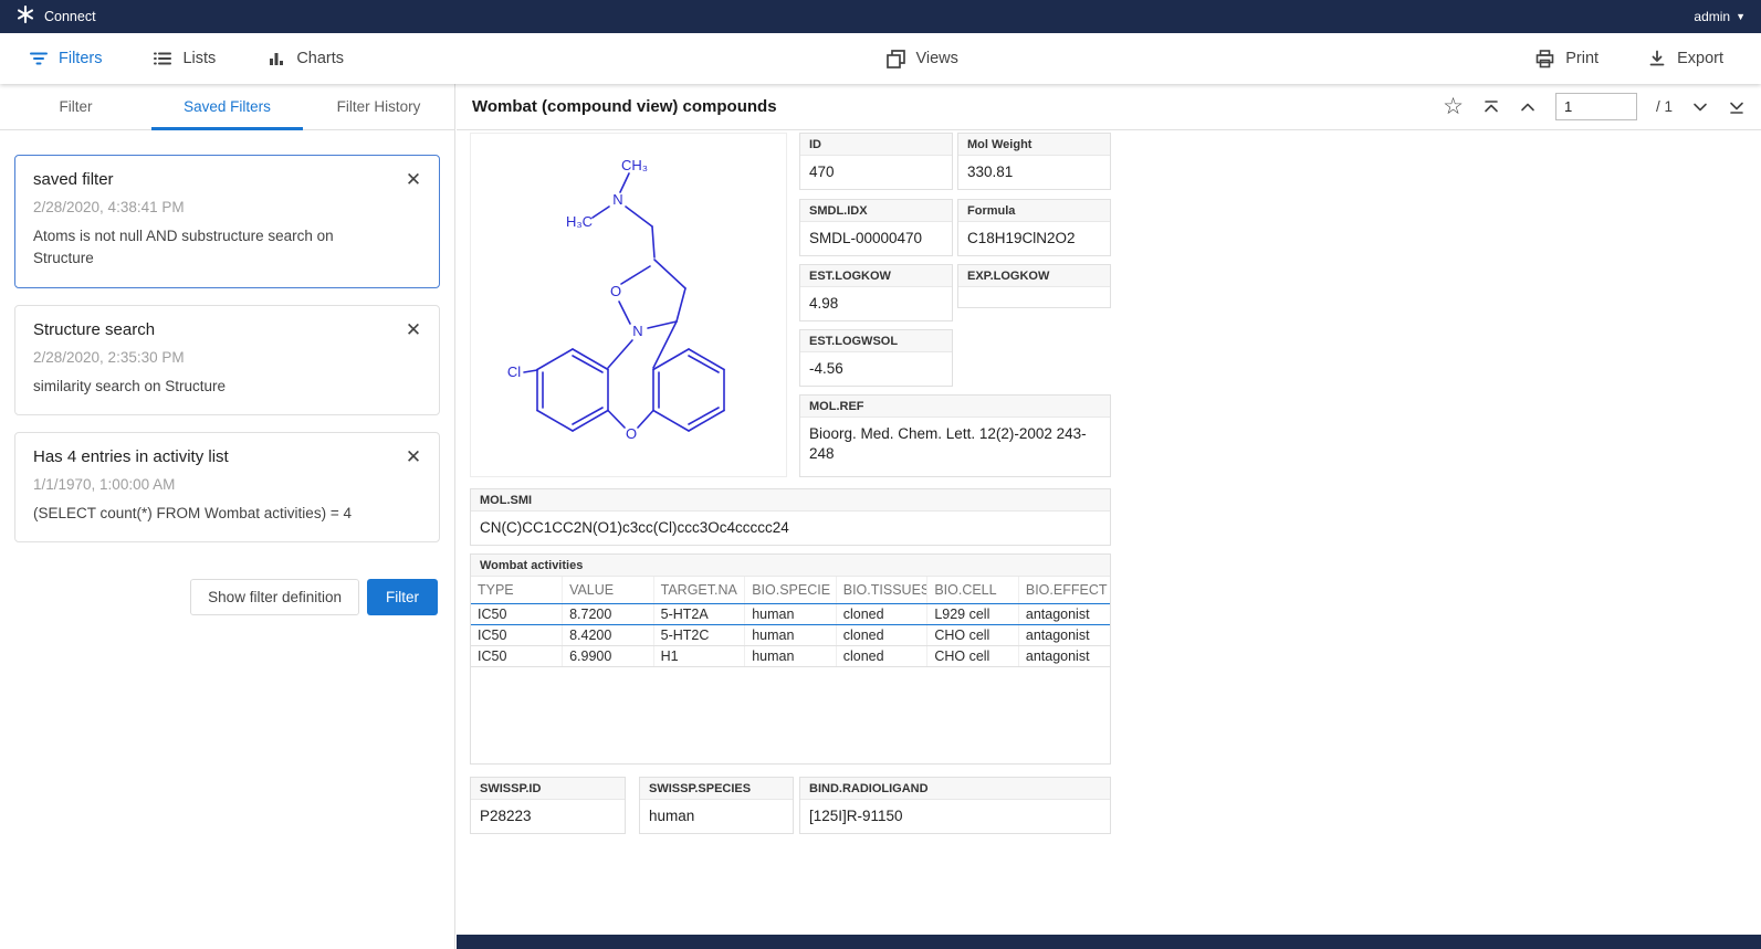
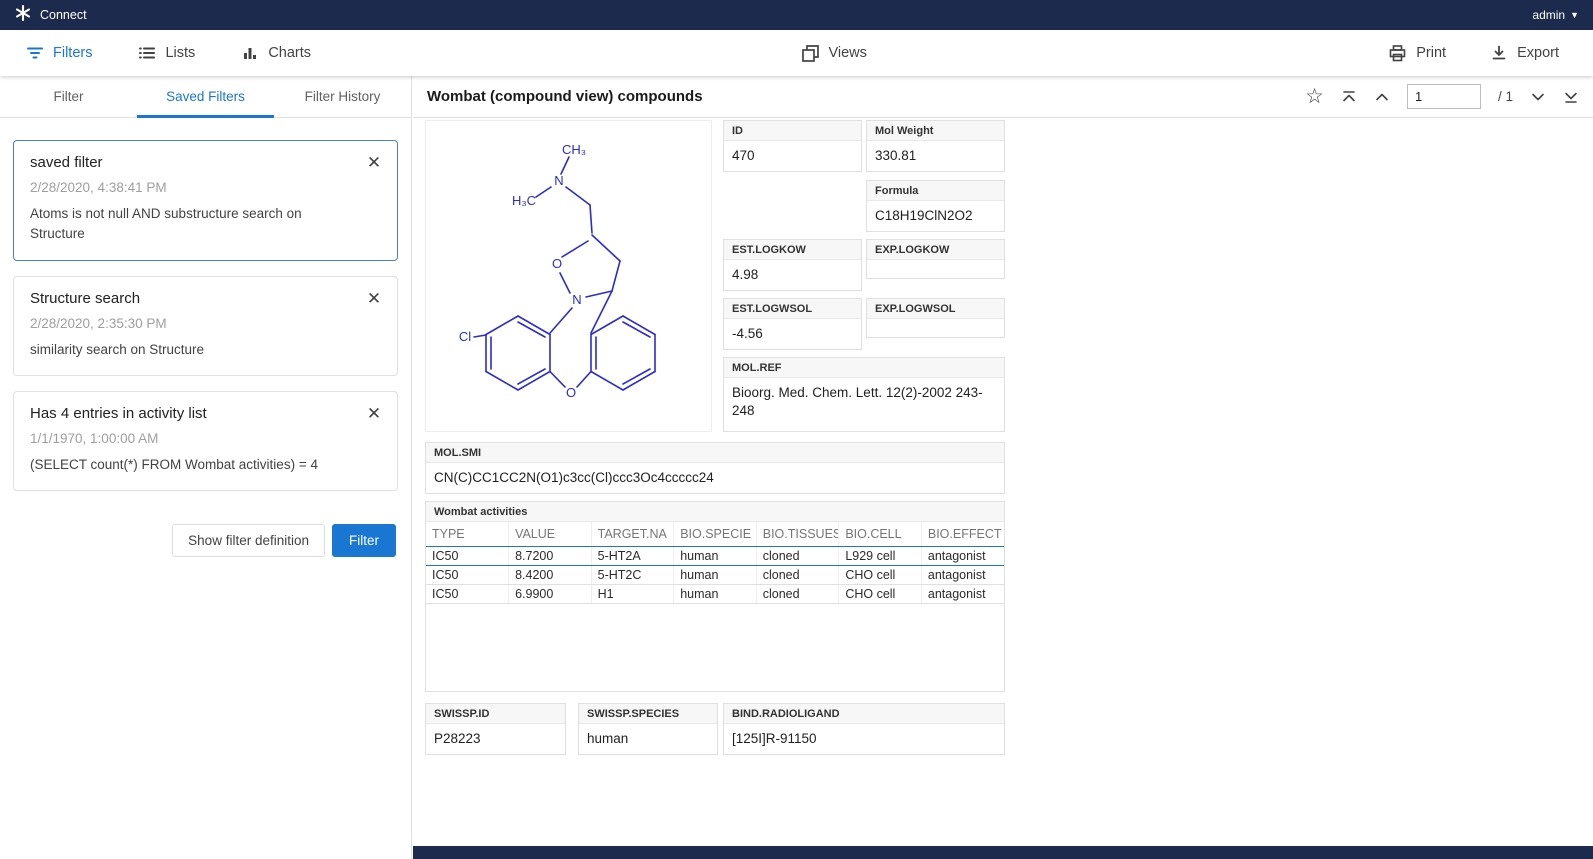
  Connect
  admin
  ▼
  Filters
  Lists
  Charts
  Views
  Print
  Export
  Filter
  Saved Filters
  Filter History
  saved filter
  2/28/2020, 4:38:41 PM
  Atoms is not null AND substructure search on Structure
  ✕
  Structure search
  2/28/2020, 2:35:30 PM
  similarity search on Structure
  ✕
  Has 4 entries in activity list
  1/1/1970, 1:00:00 AM
  (SELECT count(*) FROM Wombat activities) = 4
  ✕
  Show filter definition
  Filter
  Wombat (compound view) compounds
  ☆
  1
  / 1
  CH₃
  N
  H₃C
  O
  N
  O
  Cl
  ID
  470
  Mol Weight
  330.81
- SMDL.IDX
- SMDL-00000470
  Formula
  C18H19ClN2O2
  EST.LOGKOW
  4.98
  EXP.LOGKOW
  EST.LOGWSOL
  -4.56
+ EXP.LOGWSOL
  MOL.REF
  Bioorg. Med. Chem. Lett. 12(2)-2002 243-248
  MOL.SMI
  CN(C)CC1CC2N(O1)c3cc(Cl)ccc3Oc4ccccc24
  Wombat activities
  TYPE	VALUE	TARGET.NA	BIO.SPECIE	BIO.TISSUES	BIO.CELL	BIO.EFFECT
  IC50	8.7200	5-HT2A	human	cloned	L929 cell	antagonist
  IC50	8.4200	5-HT2C	human	cloned	CHO cell	antagonist
  IC50	6.9900	H1	human	cloned	CHO cell	antagonist
  SWISSP.ID
  P28223
  SWISSP.SPECIES
  human
  BIND.RADIOLIGAND
  [125I]R-91150
